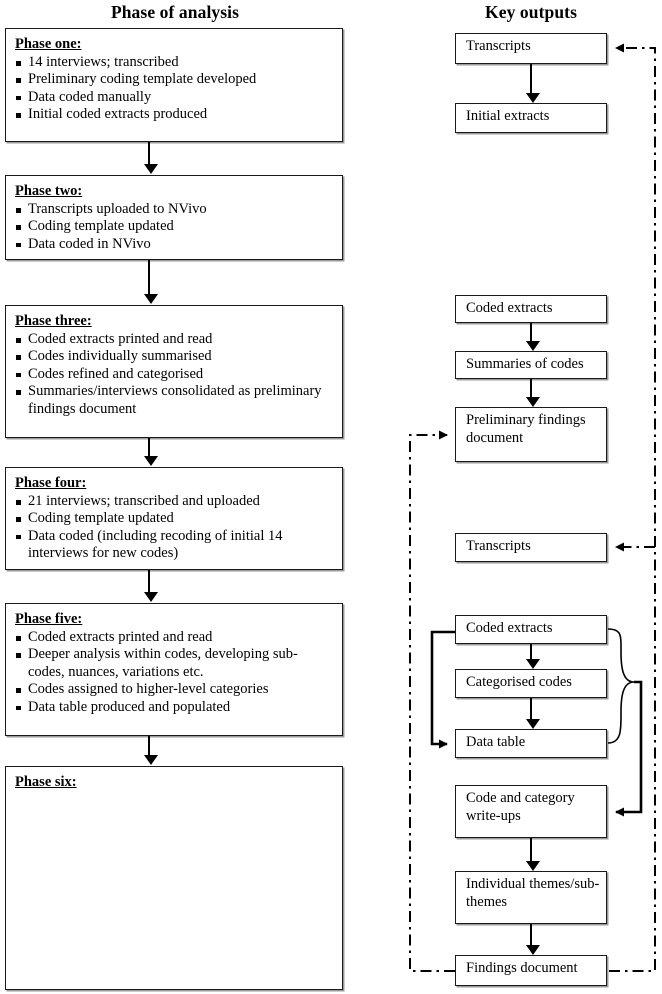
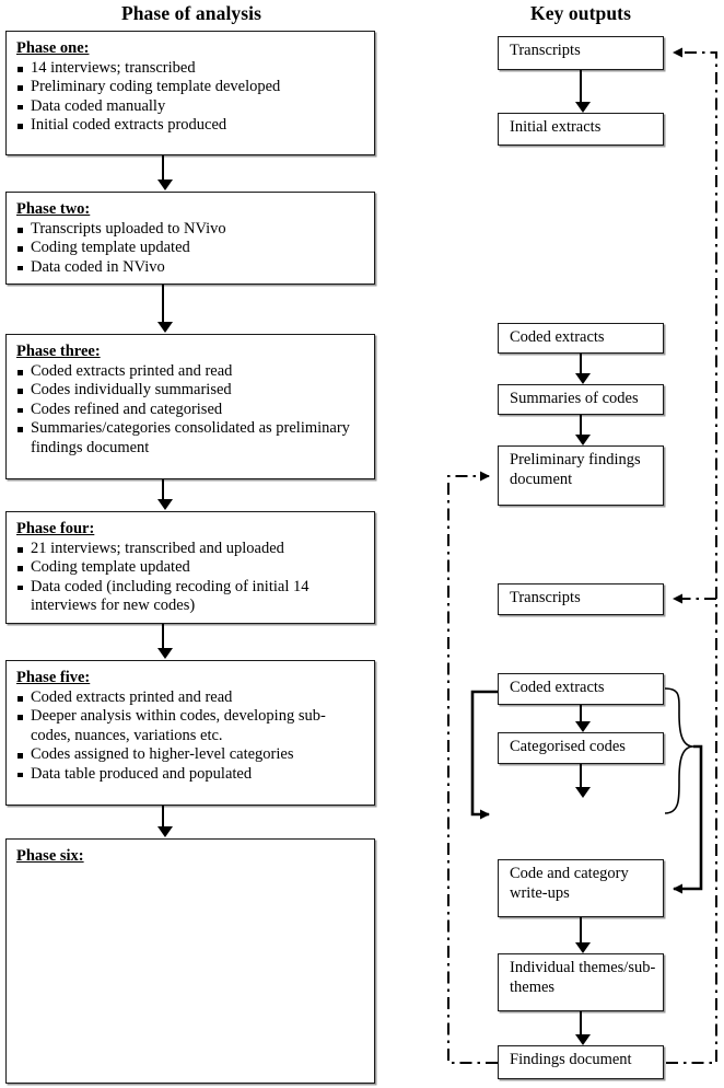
  Phase of analysis
  Key outputs
  Phase one:
  14 interviews; transcribed
  Preliminary coding template developed
  Data coded manually
  Initial coded extracts produced
  Phase two:
  Transcripts uploaded to NVivo
  Coding template updated
  Data coded in NVivo
  Phase three:
  Coded extracts printed and read
  Codes individually summarised
  Codes refined and categorised
- Summaries/interviews consolidated as preliminary findings document
+ Summaries/categories consolidated as preliminary findings document
  Phase four:
  21 interviews; transcribed and uploaded
  Coding template updated
  Data coded (including recoding of initial 14 interviews for new codes)
  Phase five:
  Coded extracts printed and read
  Deeper analysis within codes, developing sub-codes, nuances, variations etc.
  Codes assigned to higher-level categories
  Data table produced and populated
  Phase six:
  Transcripts
  Initial extracts
  Coded extracts
  Summaries of codes
  Preliminary findings document
  Transcripts
  Coded extracts
  Categorised codes
- Data table
  Code and category write-ups
  Individual themes/sub-themes
  Findings document
